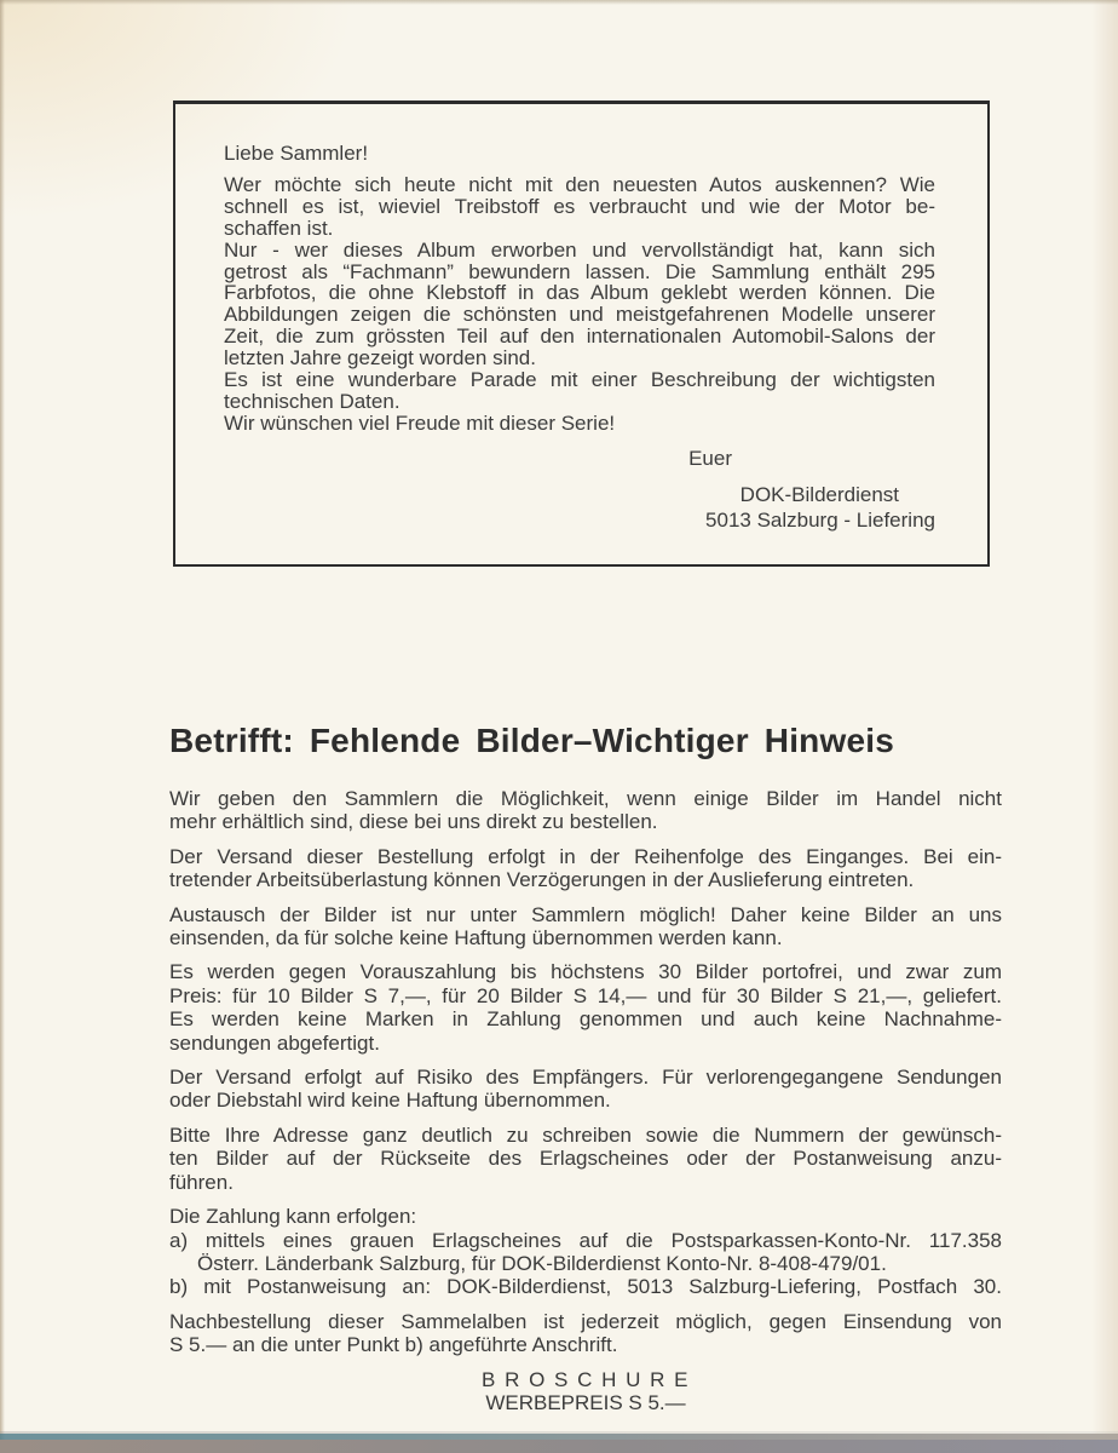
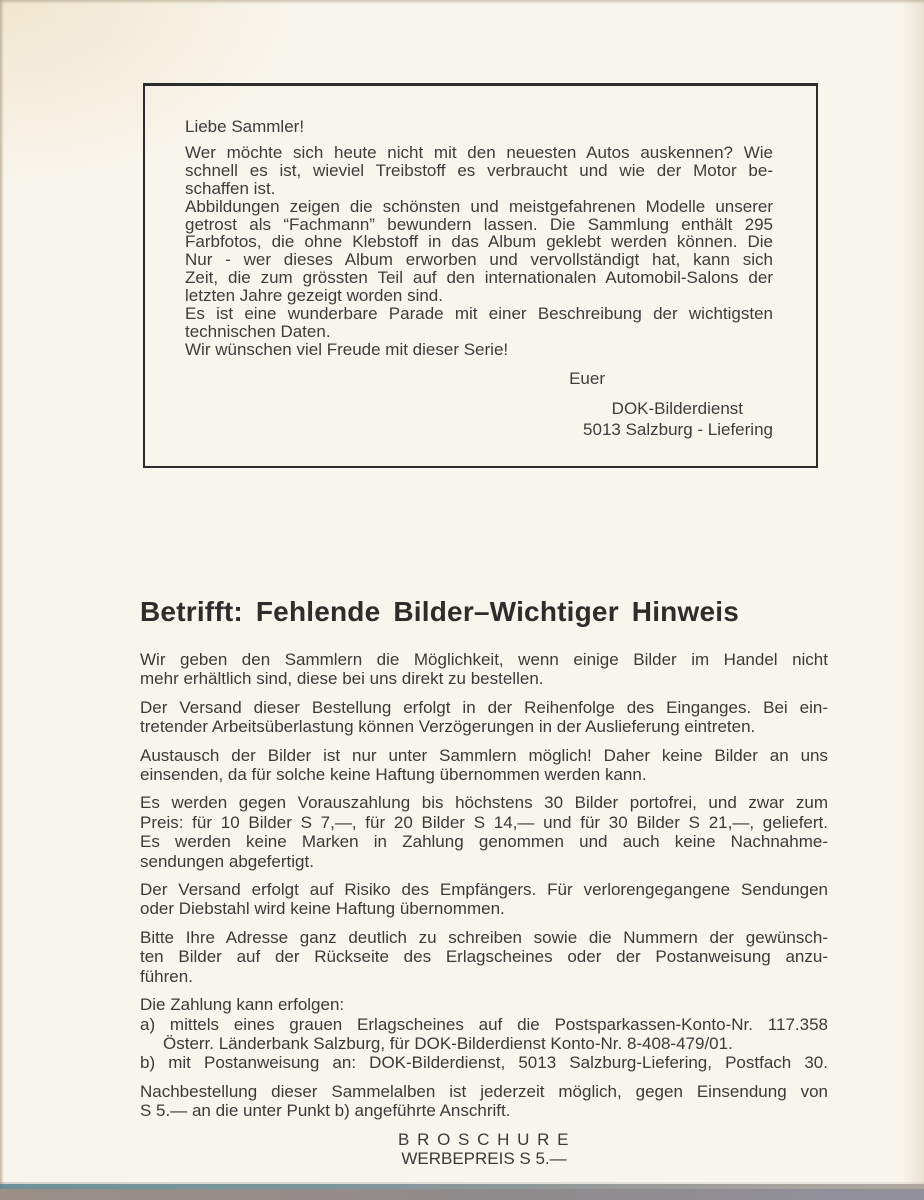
  Liebe Sammler!
  Wer möchte sich heute nicht mit den neuesten Autos auskennen? Wie
  schnell es ist, wieviel Treibstoff es verbraucht und wie der Motor be-
  schaffen ist.
- Nur - wer dieses Album erworben und vervollständigt hat, kann sich
+ Abbildungen zeigen die schönsten und meistgefahrenen Modelle unserer
  getrost als “Fachmann” bewundern lassen. Die Sammlung enthält 295
  Farbfotos, die ohne Klebstoff in das Album geklebt werden können. Die
- Abbildungen zeigen die schönsten und meistgefahrenen Modelle unserer
+ Nur - wer dieses Album erworben und vervollständigt hat, kann sich
  Zeit, die zum grössten Teil auf den internationalen Automobil-Salons der
  letzten Jahre gezeigt worden sind.
  Es ist eine wunderbare Parade mit einer Beschreibung der wichtigsten
  technischen Daten.
  Wir wünschen viel Freude mit dieser Serie!
  Euer
  DOK-Bilderdienst
  5013 Salzburg - Liefering
  Betrifft: Fehlende Bilder–Wichtiger Hinweis
  Wir geben den Sammlern die Möglichkeit, wenn einige Bilder im Handel nicht
  mehr erhältlich sind, diese bei uns direkt zu bestellen.
  Der Versand dieser Bestellung erfolgt in der Reihenfolge des Einganges. Bei ein-
  tretender Arbeitsüberlastung können Verzögerungen in der Auslieferung eintreten.
  Austausch der Bilder ist nur unter Sammlern möglich! Daher keine Bilder an uns
  einsenden, da für solche keine Haftung übernommen werden kann.
  Es werden gegen Vorauszahlung bis höchstens 30 Bilder portofrei, und zwar zum
  Preis: für 10 Bilder S 7,—, für 20 Bilder S 14,— und für 30 Bilder S 21,—, geliefert.
  Es werden keine Marken in Zahlung genommen und auch keine Nachnahme-
  sendungen abgefertigt.
  Der Versand erfolgt auf Risiko des Empfängers. Für verlorengegangene Sendungen
  oder Diebstahl wird keine Haftung übernommen.
  Bitte Ihre Adresse ganz deutlich zu schreiben sowie die Nummern der gewünsch-
  ten Bilder auf der Rückseite des Erlagscheines oder der Postanweisung anzu-
  führen.
  Die Zahlung kann erfolgen:
  a) mittels eines grauen Erlagscheines auf die Postsparkassen-Konto-Nr. 117.358
  Österr. Länderbank Salzburg, für DOK-Bilderdienst Konto-Nr. 8-408-479/01.
  b) mit Postanweisung an: DOK-Bilderdienst, 5013 Salzburg-Liefering, Postfach 30.
  Nachbestellung dieser Sammelalben ist jederzeit möglich, gegen Einsendung von
  S 5.— an die unter Punkt b) angeführte Anschrift.
  B R O S C H U R E
  WERBEPREIS S 5.—
